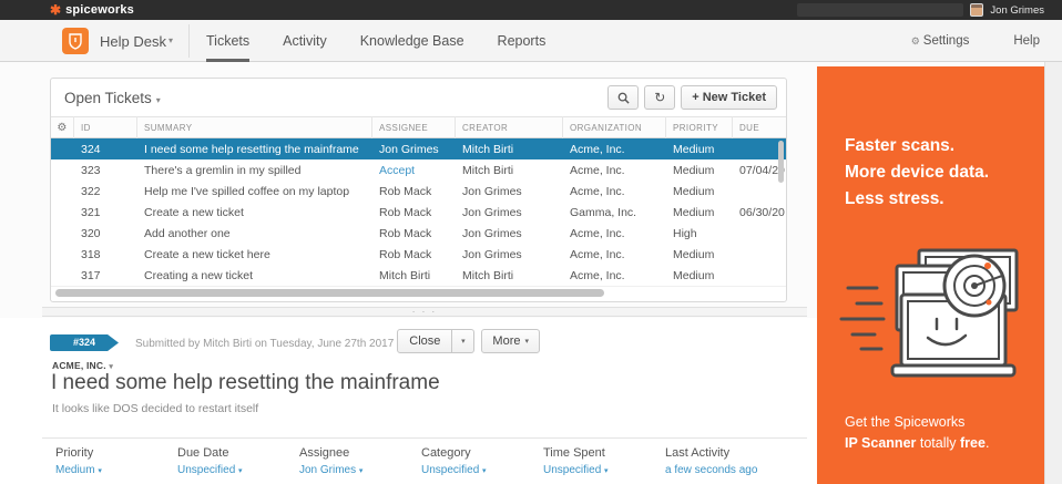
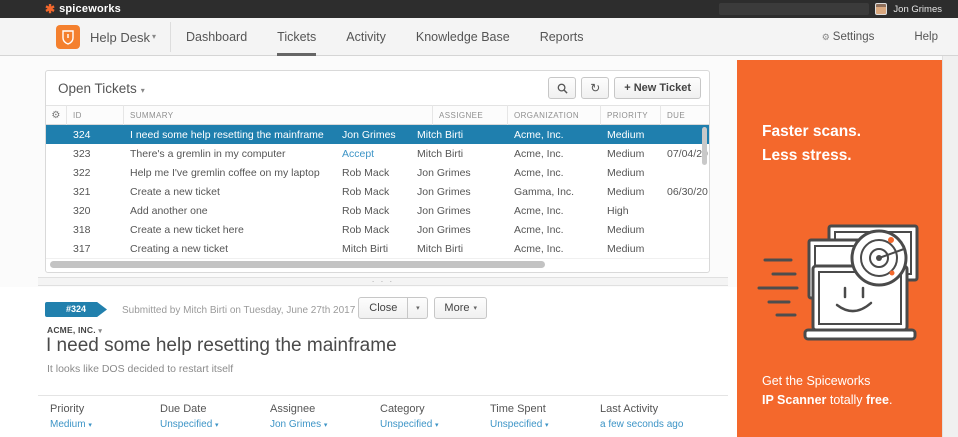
  ✱
  spiceworks
  Jon Grimes
  Help Desk
  ▾
+ Dashboard
  Tickets
  Activity
  Knowledge Base
  Reports
  ⚙
  Settings
  Help
  Open Tickets ▾
  ↻
  + New Ticket
  ⚙
  ID
  SUMMARY
  ASSIGNEE
- CREATOR
  ORGANIZATION
  PRIORITY
  DUE
  324
  I need some help resetting the mainframe
  Jon Grimes
  Mitch Birti
  Acme, Inc.
  Medium
  323
- There's a gremlin in my spilled
+ There's a gremlin in my computer
  Accept
  Mitch Birti
  Acme, Inc.
  Medium
  07/04/2
  322
- Help me I've spilled coffee on my laptop
+ Help me I've gremlin coffee on my laptop
  Rob Mack
  Jon Grimes
  Acme, Inc.
  Medium
  321
  Create a new ticket
  Rob Mack
  Jon Grimes
  Gamma, Inc.
  Medium
  06/30/20
  320
  Add another one
  Rob Mack
  Jon Grimes
  Acme, Inc.
  High
  318
  Create a new ticket here
  Rob Mack
  Jon Grimes
  Acme, Inc.
  Medium
  317
  Creating a new ticket
  Mitch Birti
  Mitch Birti
  Acme, Inc.
  Medium
  · · ·
  #324
  Submitted by Mitch Birti on Tuesday, June 27th 2017
  Close
  More
  ACME, INC.
  I need some help resetting the mainframe
  It looks like DOS decided to restart itself
  Priority
  Medium
  Due Date
  Unspecified
  Assignee
  Jon Grimes
  Category
  Unspecified
  Time Spent
  Unspecified
  Last Activity
  a few seconds ago
  Faster scans.
- More device data.
  Less stress.
  Get the Spiceworks
  IP Scanner totally free.
